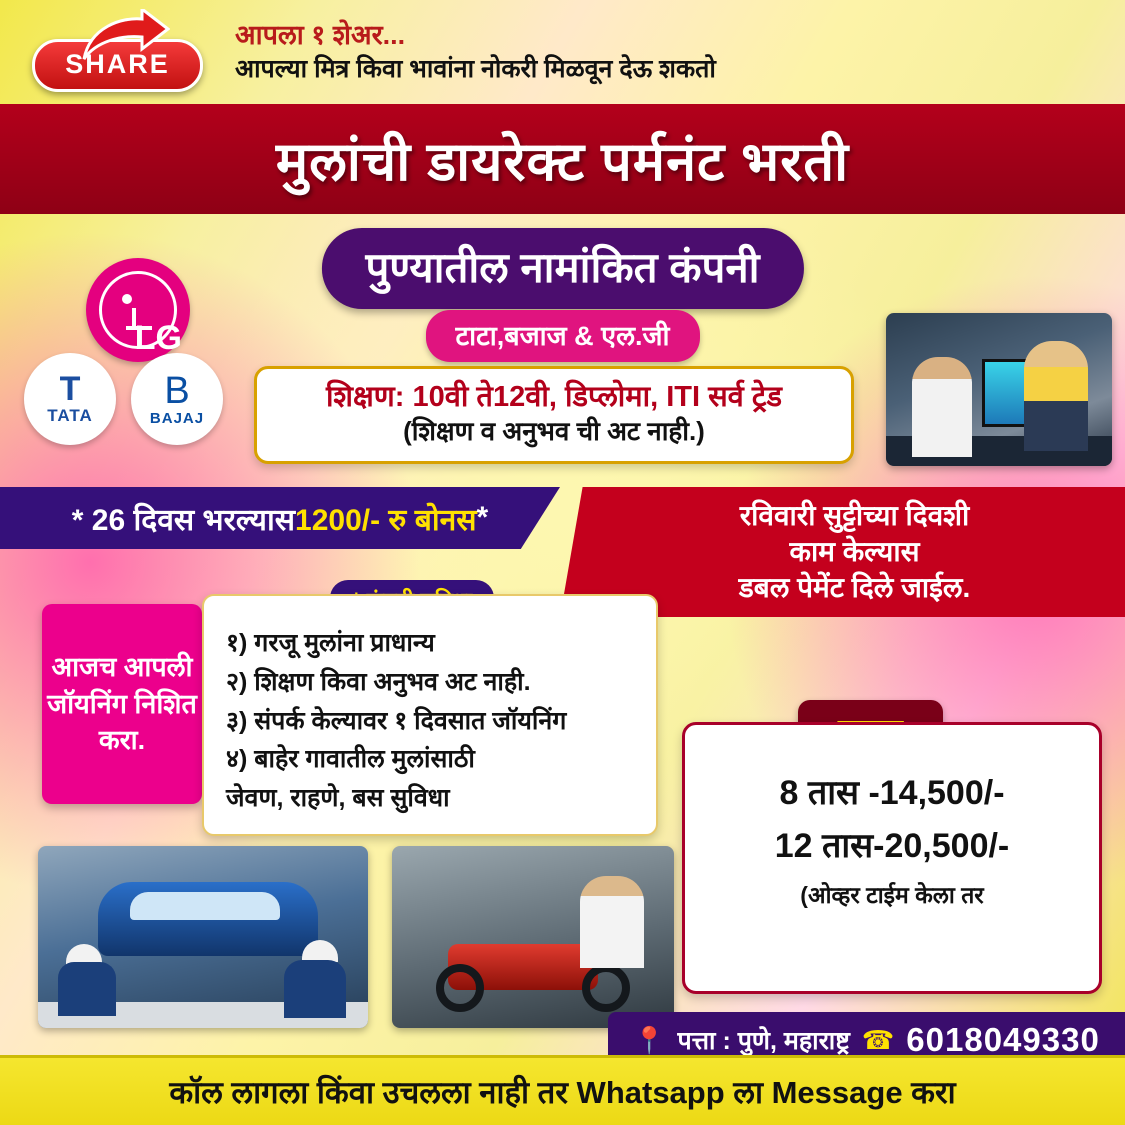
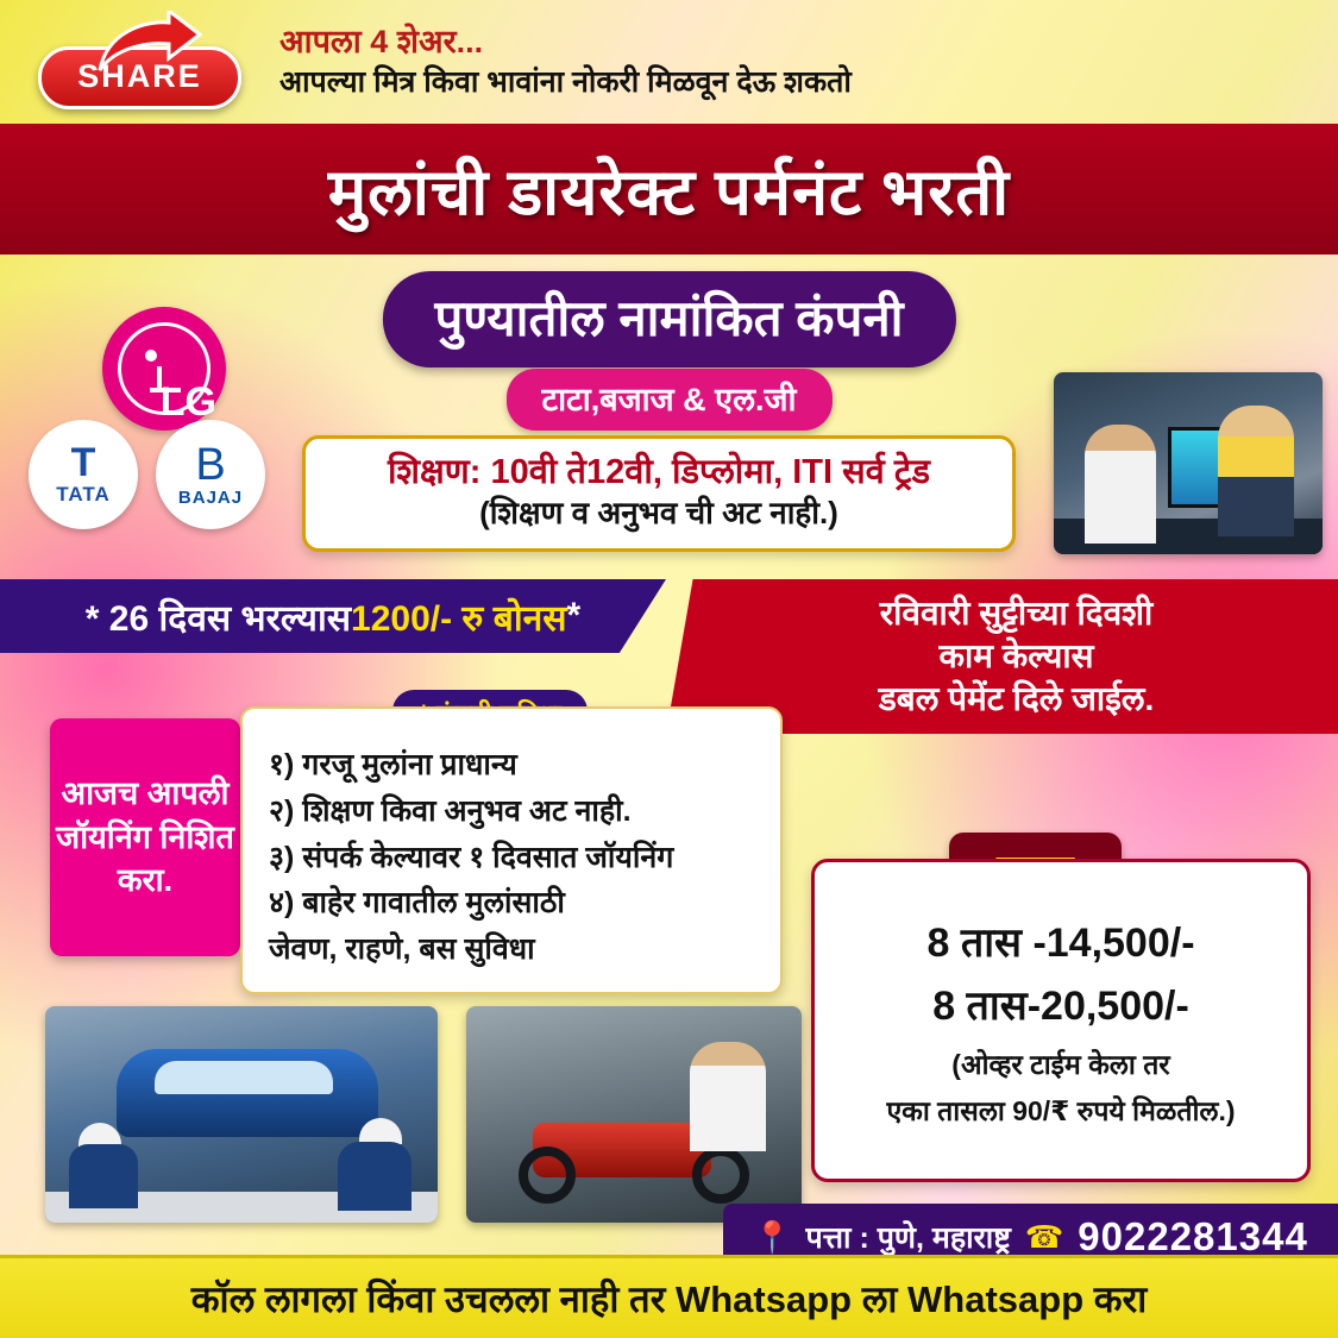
  SHARE
- आपला १ शेअर...
+ आपला 4 शेअर...
  आपल्या मित्र किवा भावांना नोकरी मिळवून देऊ शकतो
  मुलांची डायरेक्ट पर्मनंट भरती
  पुण्यातील नामांकित कंपनी
  टाटा,बजाज & एल.जी
  LG
  T
  TATA
  B
  BAJAJ
  शिक्षण: 10वी ते12वी, डिप्लोमा, ITI सर्व ट्रेड
  (शिक्षण व अनुभव ची अट नाही.)
  * 26 दिवस भरल्यास
  1200/- रु बोनस
  *
  रविवारी सुट्टीच्या दिवशी
  काम केल्यास
  डबल पेमेंट दिले जाईल.
  आजच आपली जॉयनिंग निशित करा.
  १) गरजू मुलांना प्राधान्य
  २) शिक्षण किवा अनुभव अट नाही.
  ३) संपर्क केल्यावर १ दिवसात जॉयनिंग
  ४) बाहेर गावातील मुलांसाठी
  जेवण, राहणे, बस सुविधा
  8 तास -14,500/-
- 12 तास-20,500/-
+ 8 तास-20,500/-
  (ओव्हर टाईम केला तर
+ एका तासला 90/₹ रुपये मिळतील.)
  📍
  पत्ता : पुणे, महाराष्ट्र
  ☎
- 6018049330
+ 9022281344
- कॉल लागला किंवा उचलला नाही तर Whatsapp ला Message करा
+ कॉल लागला किंवा उचलला नाही तर Whatsapp ला Whatsapp करा
